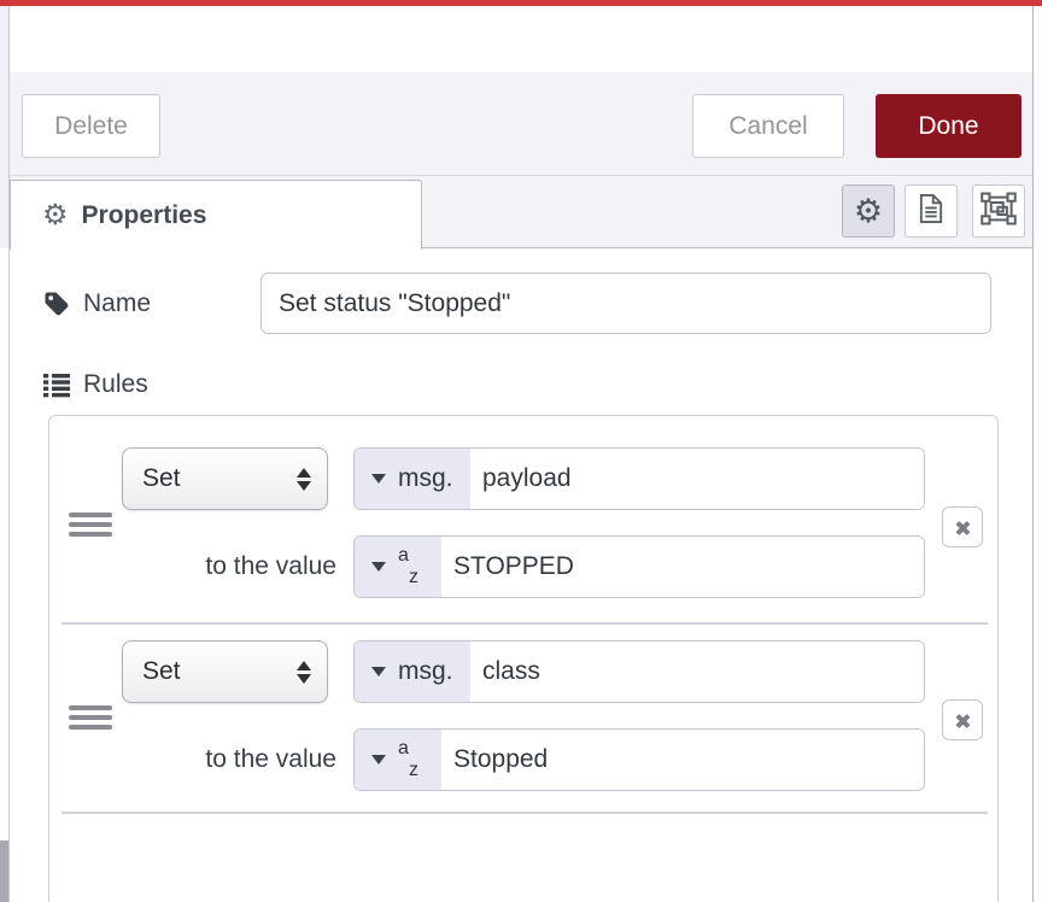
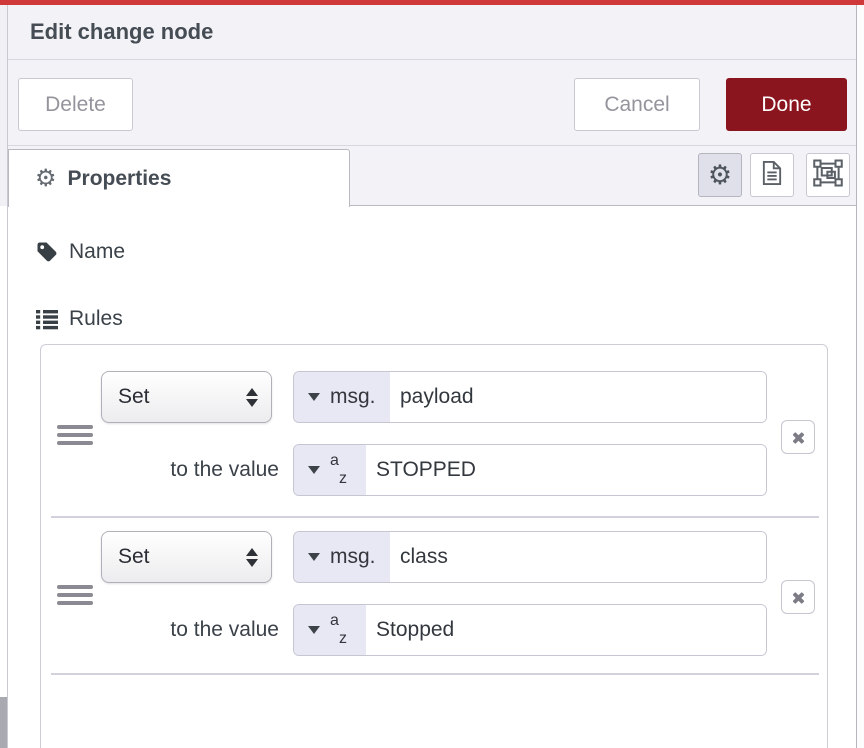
+ Edit change node
  Delete
  Cancel
  Done
  ⚙
  Properties
  ⚙
  Name
- Set status "Stopped"
  Rules
  Set
  msg.
  payload
  to the value
  a
  z
  STOPPED
  Set
  msg.
  class
  to the value
  a
  z
  Stopped
